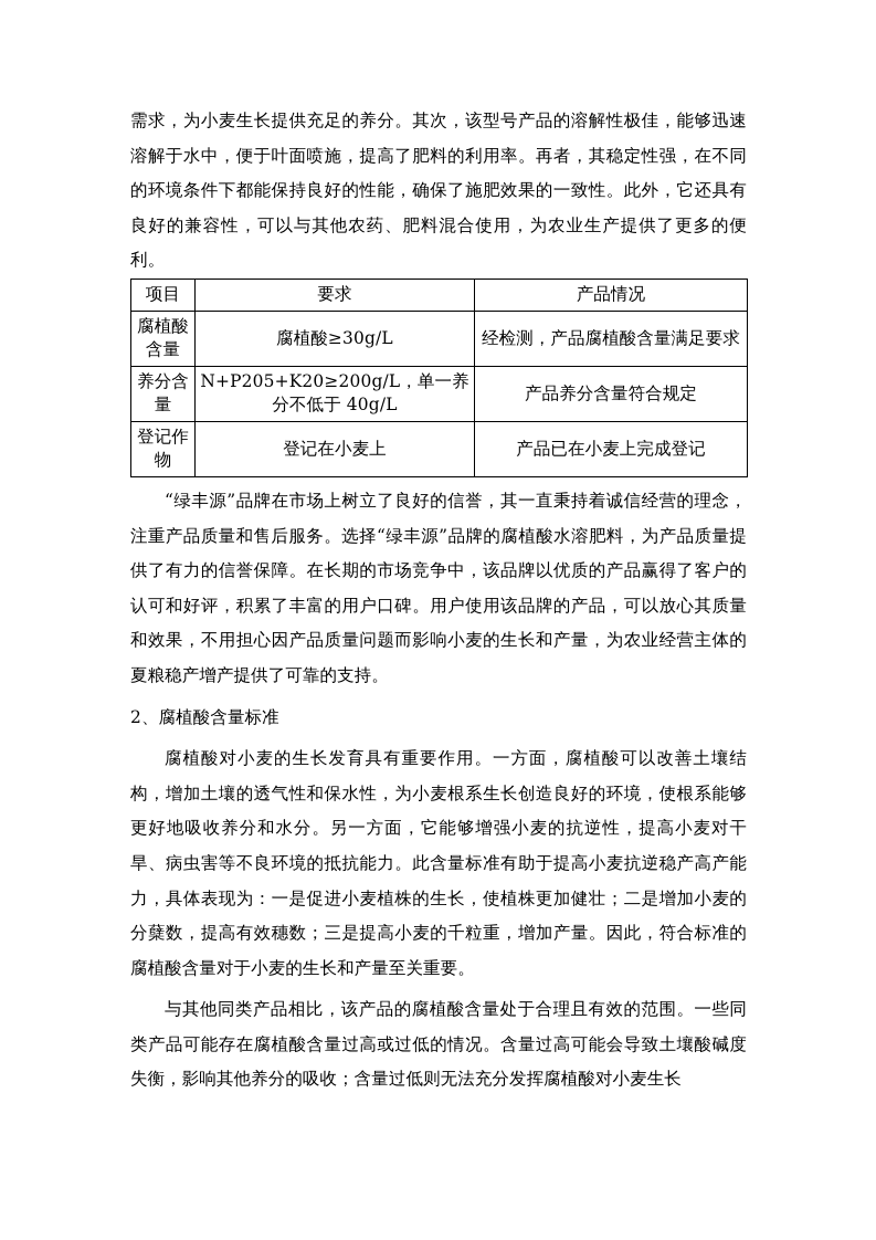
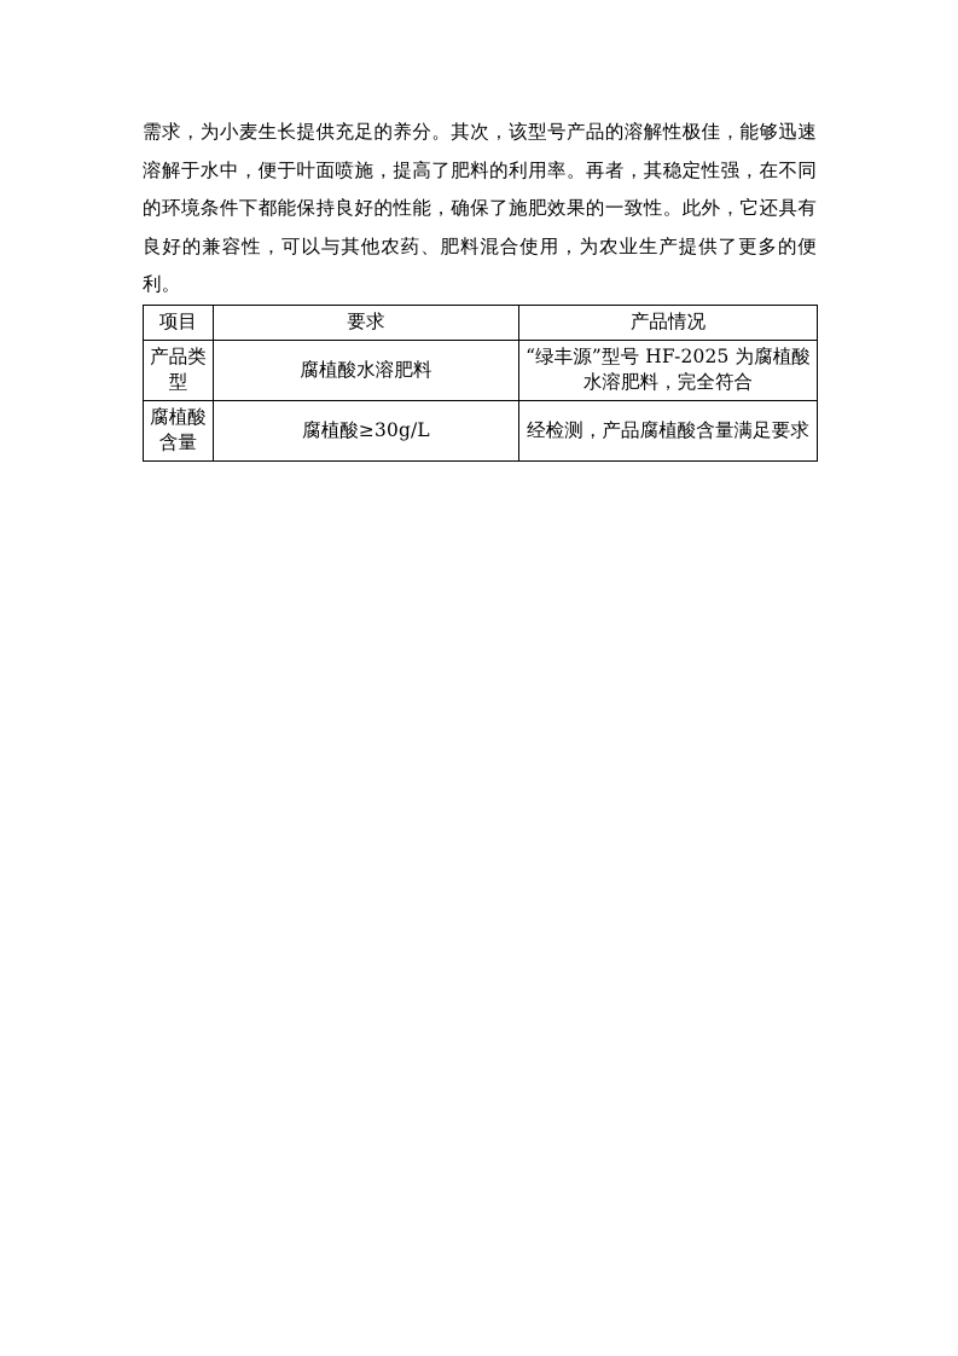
  需求，为小麦生长提供充足的养分。其次，该型号产品的溶解性极佳，能够迅速溶解于水中，便于叶面喷施，提高了肥料的利用率。再者，其稳定性强，在不同的环境条件下都能保持良好的性能，确保了施肥效果的一致性。此外，它还具有良好的兼容性，可以与其他农药、肥料混合使用，为农业生产提供了更多的便利。
  项目	要求	产品情况
+ 产品类型	腐植酸水溶肥料	“绿丰源”型号 HF-2025 为腐植酸水溶肥料，完全符合
  腐植酸含量	腐植酸≥30g/L	经检测，产品腐植酸含量满足要求
- 养分含量	N+P205+K20≥200g/L，单一养分不低于 40g/L	产品养分含量符合规定
- 登记作物	登记在小麦上	产品已在小麦上完成登记
- “绿丰源”品牌在市场上树立了良好的信誉，其一直秉持着诚信经营的理念，注重产品质量和售后服务。选择“绿丰源”品牌的腐植酸水溶肥料，为产品质量提供了有力的信誉保障。在长期的市场竞争中，该品牌以优质的产品赢得了客户的认可和好评，积累了丰富的用户口碑。用户使用该品牌的产品，可以放心其质量和效果，不用担心因产品质量问题而影响小麦的生长和产量，为农业经营主体的夏粮稳产增产提供了可靠的支持。
- 2、腐植酸含量标准
- 腐植酸对小麦的生长发育具有重要作用。一方面，腐植酸可以改善土壤结构，增加土壤的透气性和保水性，为小麦根系生长创造良好的环境，使根系能够更好地吸收养分和水分。另一方面，它能够增强小麦的抗逆性，提高小麦对干旱、病虫害等不良环境的抵抗能力。此含量标准有助于提高小麦抗逆稳产高产能力，具体表现为：一是促进小麦植株的生长，使植株更加健壮；二是增加小麦的分蘖数，提高有效穗数；三是提高小麦的千粒重，增加产量。因此，符合标准的腐植酸含量对于小麦的生长和产量至关重要。
- 与其他同类产品相比，该产品的腐植酸含量处于合理且有效的范围。一些同类产品可能存在腐植酸含量过高或过低的情况。含量过高可能会导致土壤酸碱度失衡，影响其他养分的吸收；含量过低则无法充分发挥腐植酸对小麦生长
